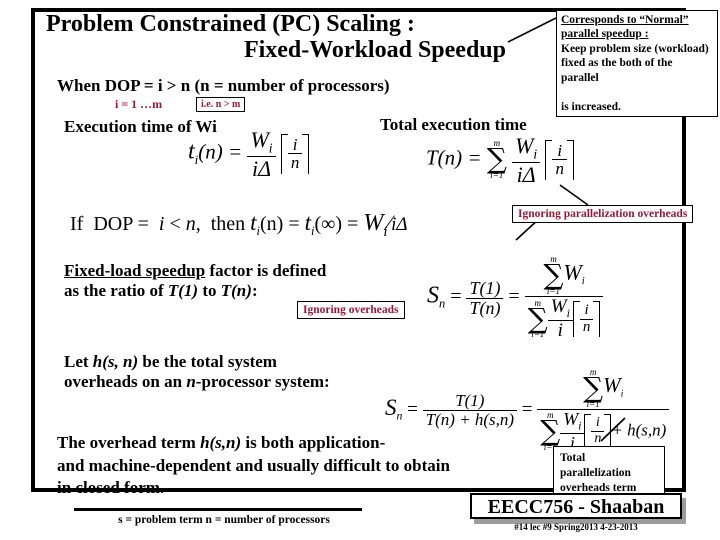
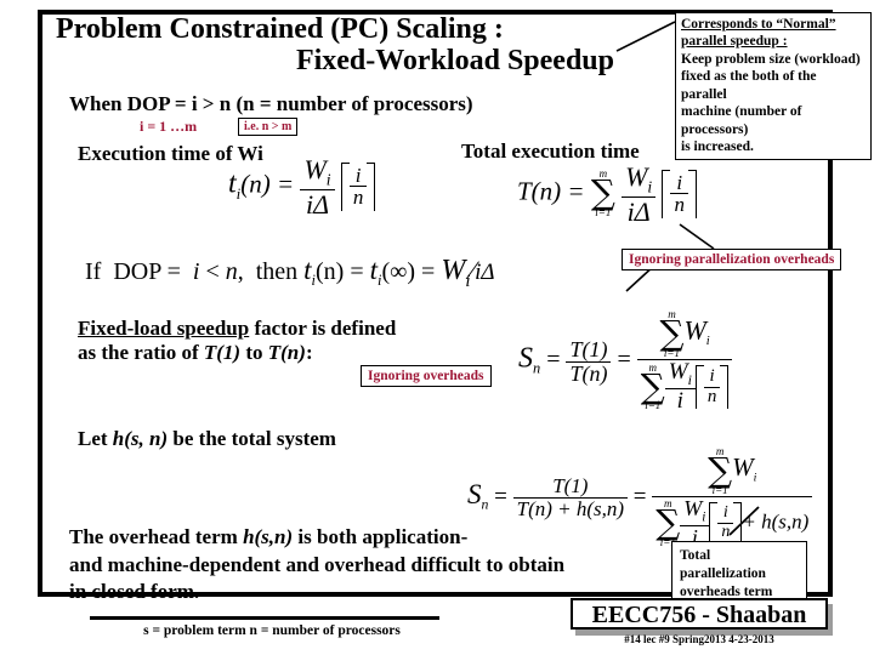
  Problem Constrained (PC) Scaling :
  Fixed-Workload Speedup
  Corresponds to “Normal”
  parallel speedup :
  Keep problem size (workload)
  fixed as the both of the parallel
+ machine (number of processors)
  is increased.
  When DOP = i > n (n = number of processors)
  i = 1 …m
  i.e. n > m
  Execution time of Wi
  ti(n) =
  Wi
  iΔ
  i
  n
  Total execution time
  T(n) =
  m
  ∑
  i=1
  Wi
  iΔ
  i
  n
  Ignoring parallelization overheads
  If DOP = i < n, then ti(n) = ti(∞) = Wi∕iΔ
  Fixed-load speedup factor is defined
  as the ratio of T(1) to T(n):
  Ignoring overheads
  Sn =
  T(1)
  T(n)
  =
  m
  ∑
  i=1
  Wi
  m
  ∑
  i=1
  Wi
  i
  i
  n
  Let h(s, n) be the total system
- overheads on an n-processor system:
  Sn =
  T(1)
  T(n) + h(s,n)
  =
  m
  ∑
  i=1
  Wi
  m
  ∑
  Wi
  i
  i
  n
  + h(s,n)
  The overhead term h(s,n) is both application-
- and machine-dependent and usually difficult to obtain
+ and machine-dependent and overhead difficult to obtain
  in closed form.
  Total parallelization
  overheads term
  EECC756 - Shaaban
  #14 lec #9 Spring2013 4-23-2013
  s = problem term n = number of processors
